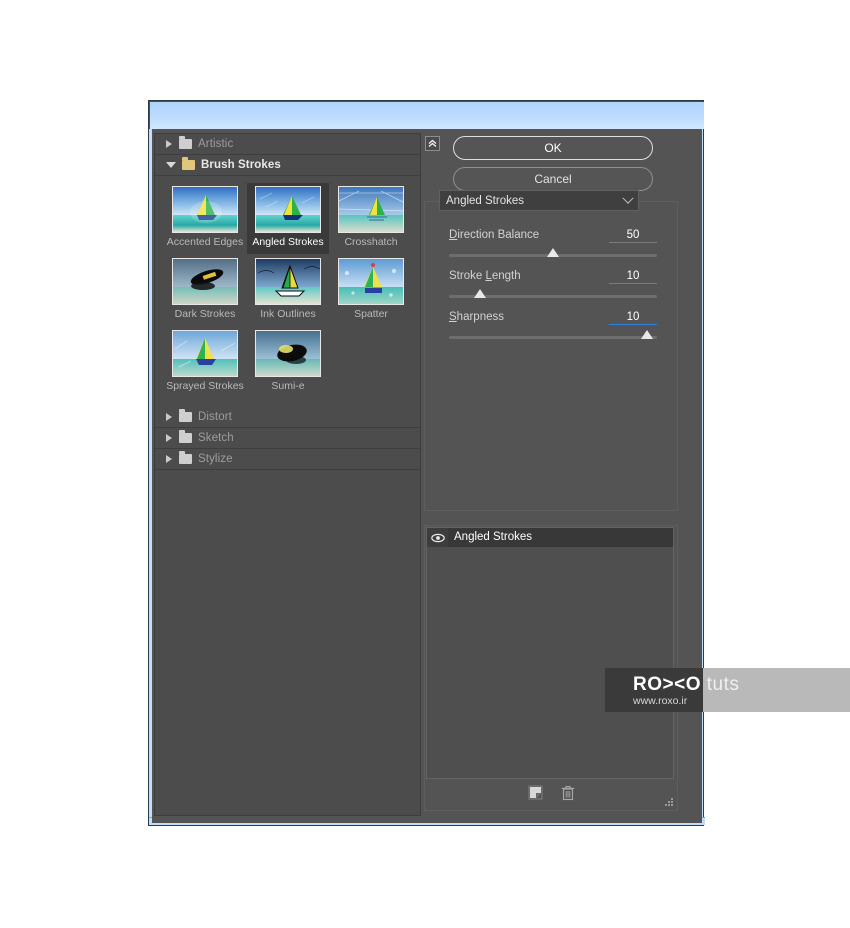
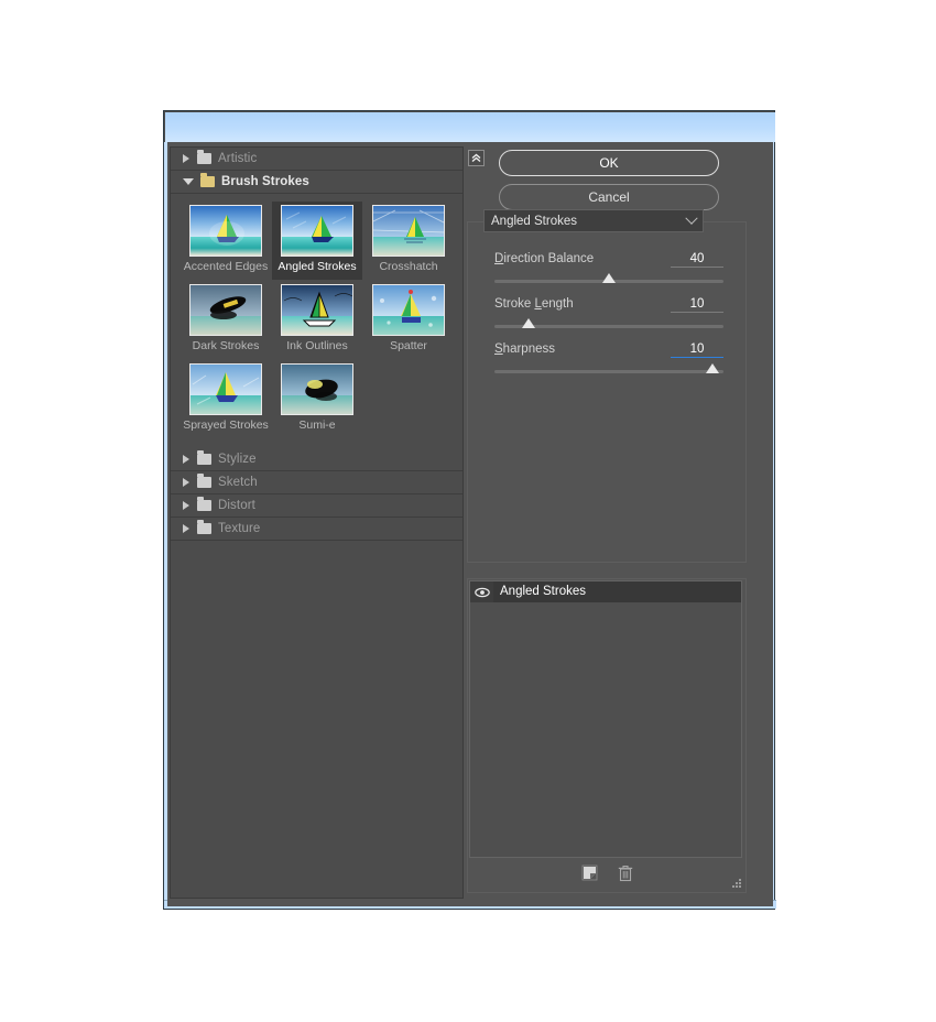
  Artistic
  Brush Strokes
  Accented Edges
  Angled Strokes
  Crosshatch
  Dark Strokes
  Ink Outlines
  Spatter
  Sprayed Strokes
  Sumi-e
- Distort
+ Stylize
  Sketch
- Stylize
+ Distort
+ Texture
  OK
  Cancel
  Angled Strokes
  Direction Balance
- 50
+ 40
  Stroke Length
  10
  Sharpness
  10
  Angled Strokes
- RO><O tuts
- www.roxo.ir
